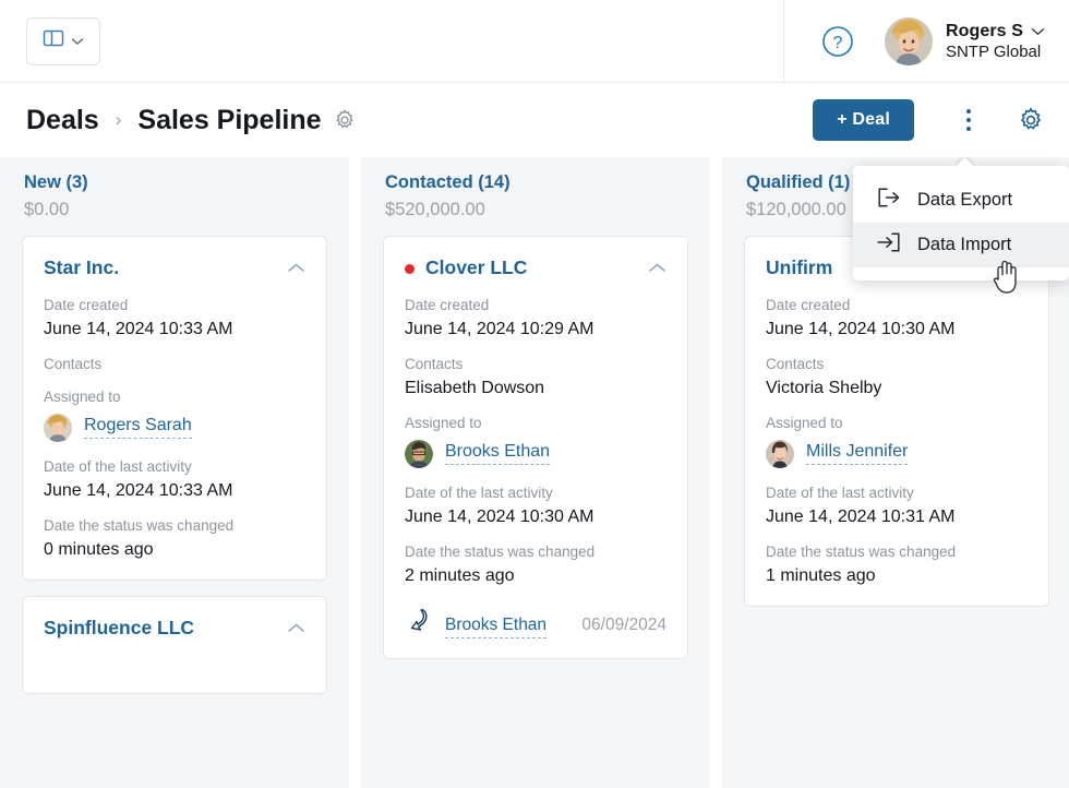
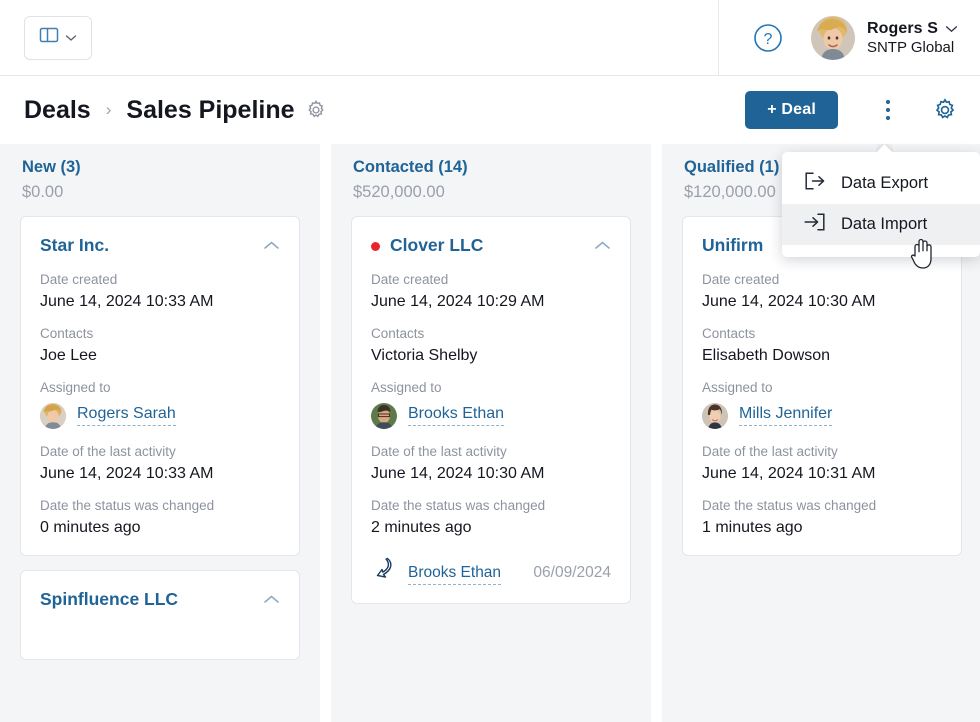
  ?
  Rogers S
  SNTP Global
  Deals
  ›
  Sales Pipeline
  + Deal
  New (3)
  $0.00
  Star Inc.
  Date created
  June 14, 2024 10:33 AM
  Contacts
+ Joe Lee
  Assigned to
  Rogers Sarah
  Date of the last activity
  June 14, 2024 10:33 AM
  Date the status was changed
  0 minutes ago
  Spinfluence LLC
  Contacted (14)
  $520,000.00
  Clover LLC
  Date created
  June 14, 2024 10:29 AM
  Contacts
- Elisabeth Dowson
+ Victoria Shelby
  Assigned to
  Brooks Ethan
  Date of the last activity
  June 14, 2024 10:30 AM
  Date the status was changed
  2 minutes ago
  Brooks Ethan
  06/09/2024
  Qualified (1)
  $120,000.00
  Unifirm
  Date created
  June 14, 2024 10:30 AM
  Contacts
- Victoria Shelby
+ Elisabeth Dowson
  Assigned to
  Mills Jennifer
  Date of the last activity
  June 14, 2024 10:31 AM
  Date the status was changed
  1 minutes ago
  Data Export
  Data Import
